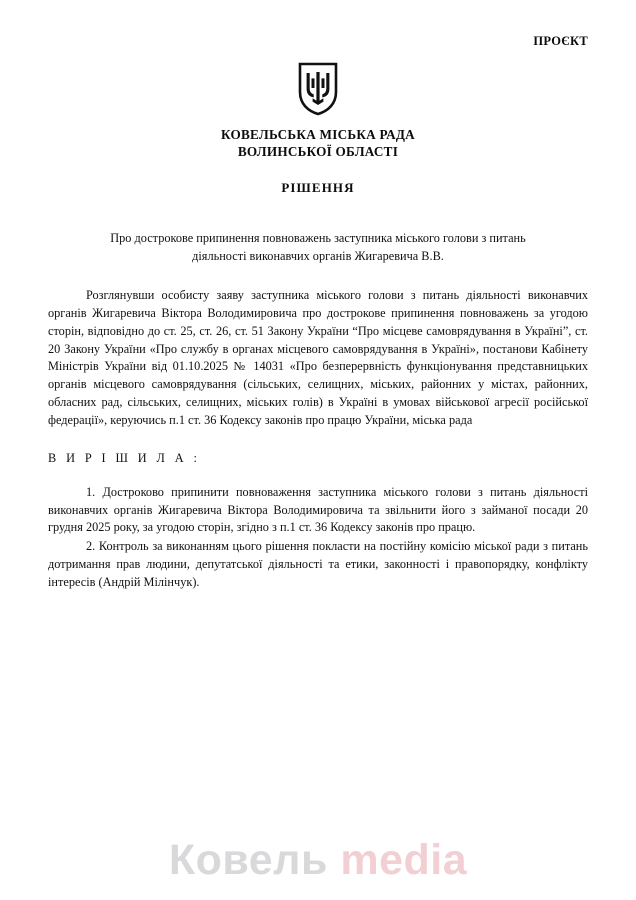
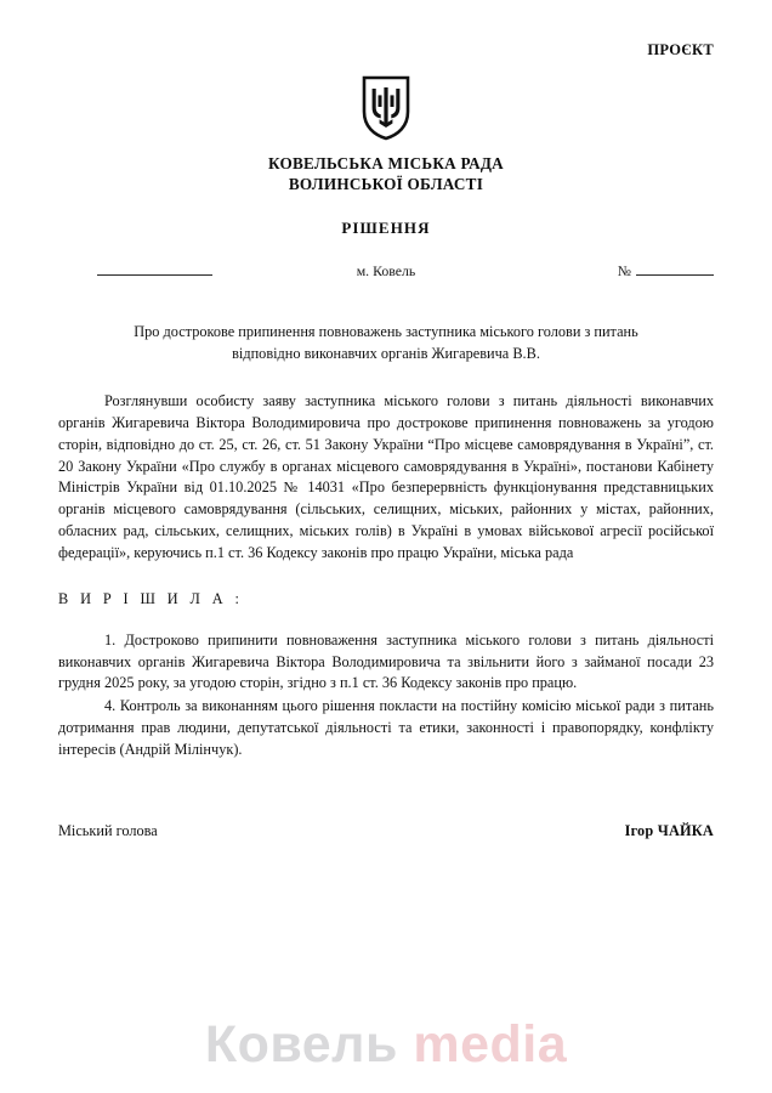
  ПРОЄКТ
  КОВЕЛЬСЬКА МІСЬКА РАДА
  ВОЛИНСЬКОЇ ОБЛАСТІ
  РІШЕННЯ
+ м. Ковель
+ №
- Про дострокове припинення повноважень заступника міського голови з питань діяльності виконавчих органів Жигаревича В.В.
+ Про дострокове припинення повноважень заступника міського голови з питань відповідно виконавчих органів Жигаревича В.В.
  Розглянувши особисту заяву заступника міського голови з питань діяльності виконавчих органів Жигаревича Віктора Володимировича про дострокове припинення повноважень за угодою сторін, відповідно до ст. 25, ст. 26, ст. 51 Закону України “Про місцеве самоврядування в Україні”, ст. 20 Закону України «Про службу в органах місцевого самоврядування в Україні», постанови Кабінету Міністрів України від 01.10.2025 № 14031 «Про безперервність функціонування представницьких органів місцевого самоврядування (сільських, селищних, міських, районних у містах, районних, обласних рад, сільських, селищних, міських голів) в Україні в умовах військової агресії російської федерації», керуючись п.1 ст. 36 Кодексу законів про працю України, міська рада
  В И Р І Ш И Л А :
- 1. Достроково припинити повноваження заступника міського голови з питань діяльності виконавчих органів Жигаревича Віктора Володимировича та звільнити його з займаної посади 20 грудня 2025 року, за угодою сторін, згідно з п.1 ст. 36 Кодексу законів про працю.
+ 1. Достроково припинити повноваження заступника міського голови з питань діяльності виконавчих органів Жигаревича Віктора Володимировича та звільнити його з займаної посади 23 грудня 2025 року, за угодою сторін, згідно з п.1 ст. 36 Кодексу законів про працю.
- 2. Контроль за виконанням цього рішення покласти на постійну комісію міської ради з питань дотримання прав людини, депутатської діяльності та етики, законності і правопорядку, конфлікту інтересів (Андрій Мілінчук).
+ 4. Контроль за виконанням цього рішення покласти на постійну комісію міської ради з питань дотримання прав людини, депутатської діяльності та етики, законності і правопорядку, конфлікту інтересів (Андрій Мілінчук).
+ Міський голова
+ Ігор ЧАЙКА
  Ковель media
